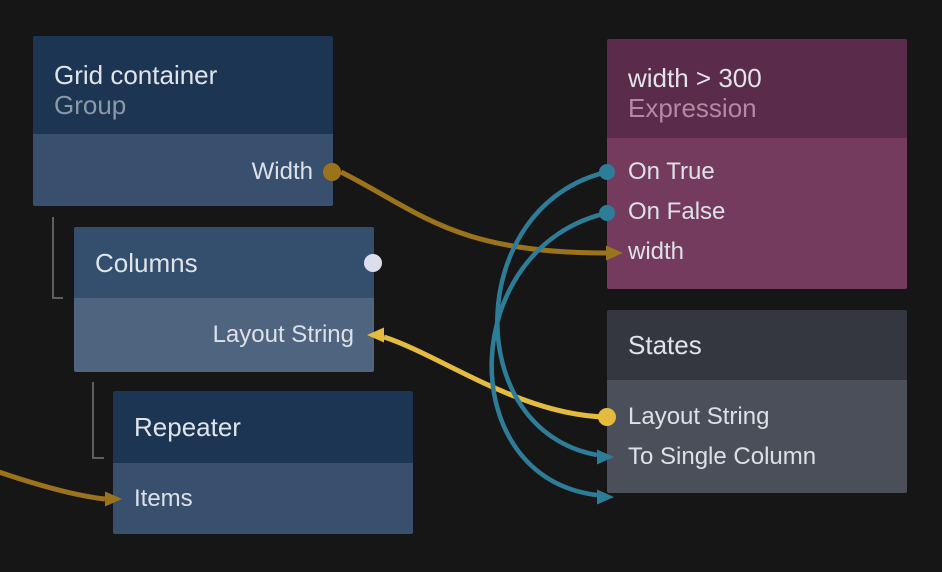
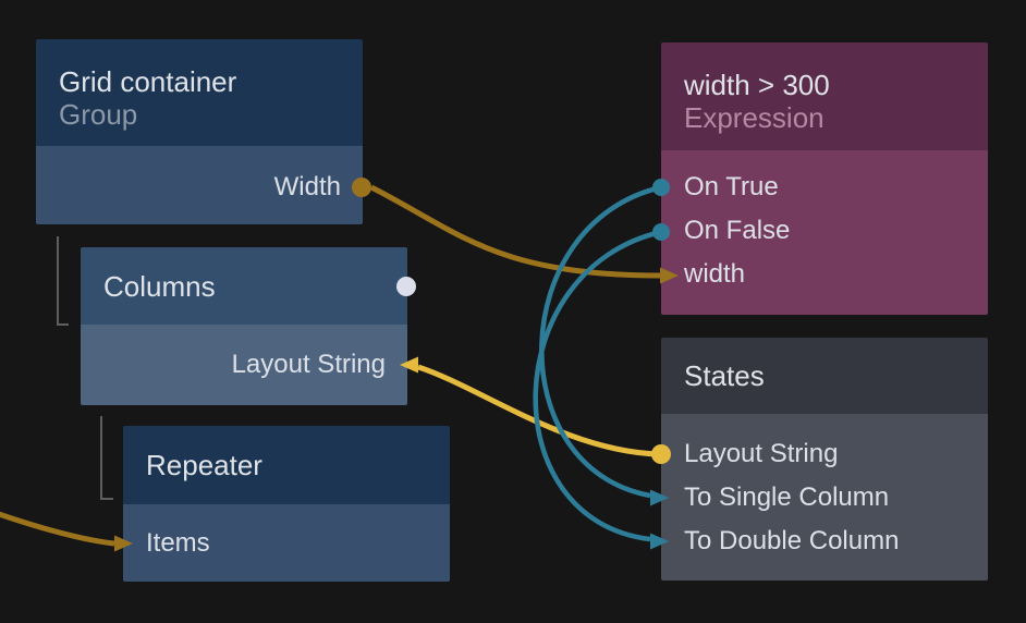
  Grid container
  Group
  Width
  Columns
  Layout String
  Repeater
  Items
  width > 300
  Expression
  On True
  On False
  width
  States
  Layout String
  To Single Column
+ To Double Column
